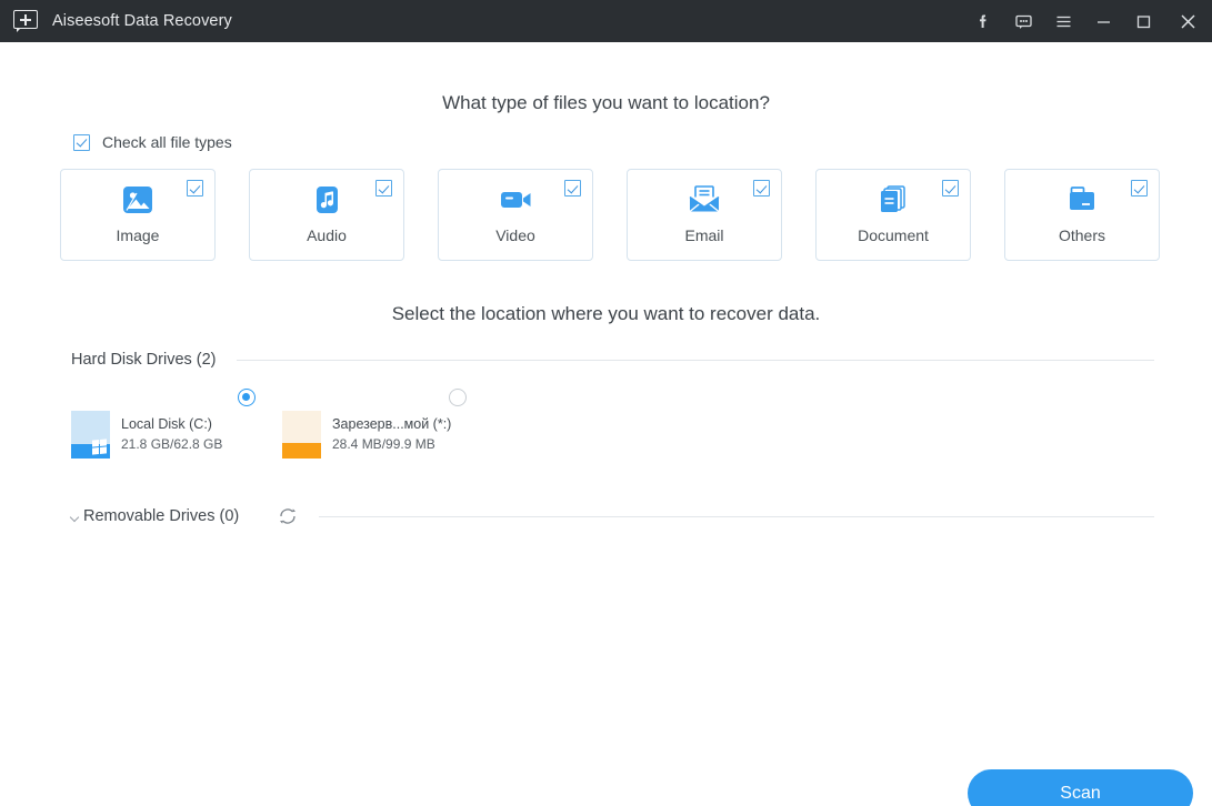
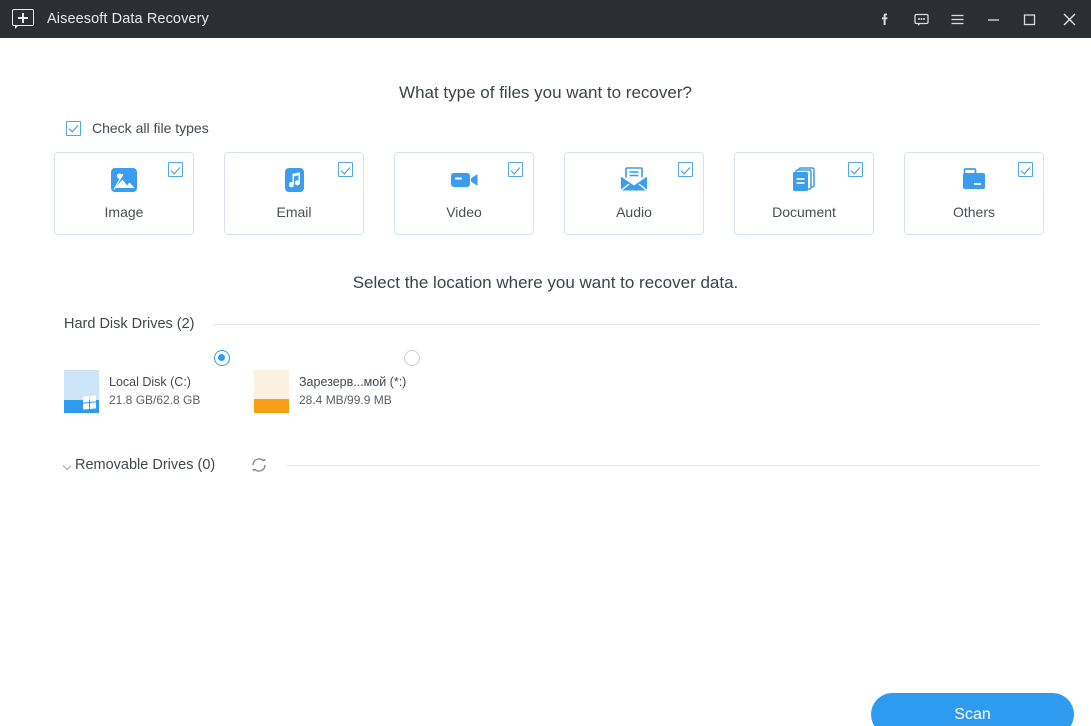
  Aiseesoft Data Recovery
- What type of files you want to location?
+ What type of files you want to recover?
  Check all file types
  Image
- Audio
+ Email
  Video
- Email
+ Audio
  Document
  Others
  Select the location where you want to recover data.
  Hard Disk Drives (2)
  Local Disk (C:)
  21.8 GB/62.8 GB
  Зарезерв...мой (*:)
  28.4 MB/99.9 MB
  Removable Drives (0)
  Scan
